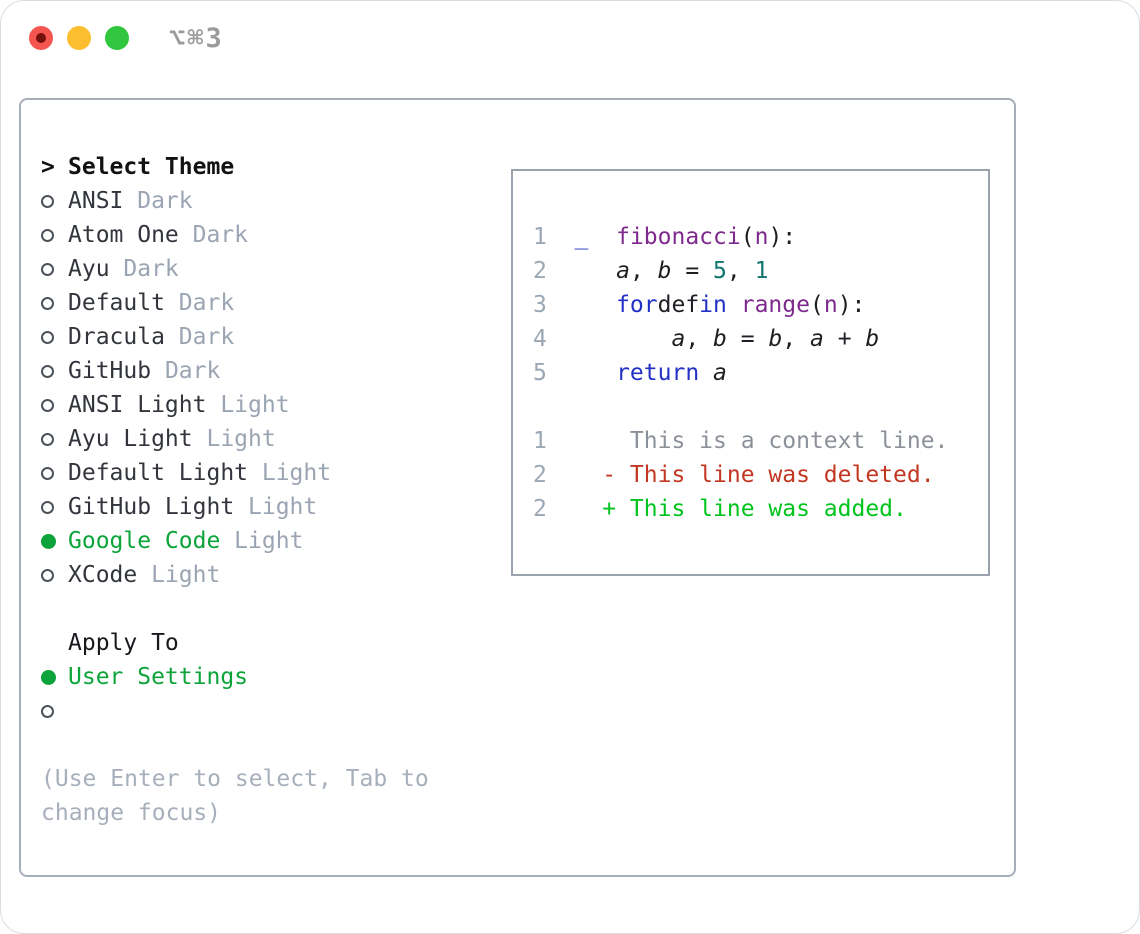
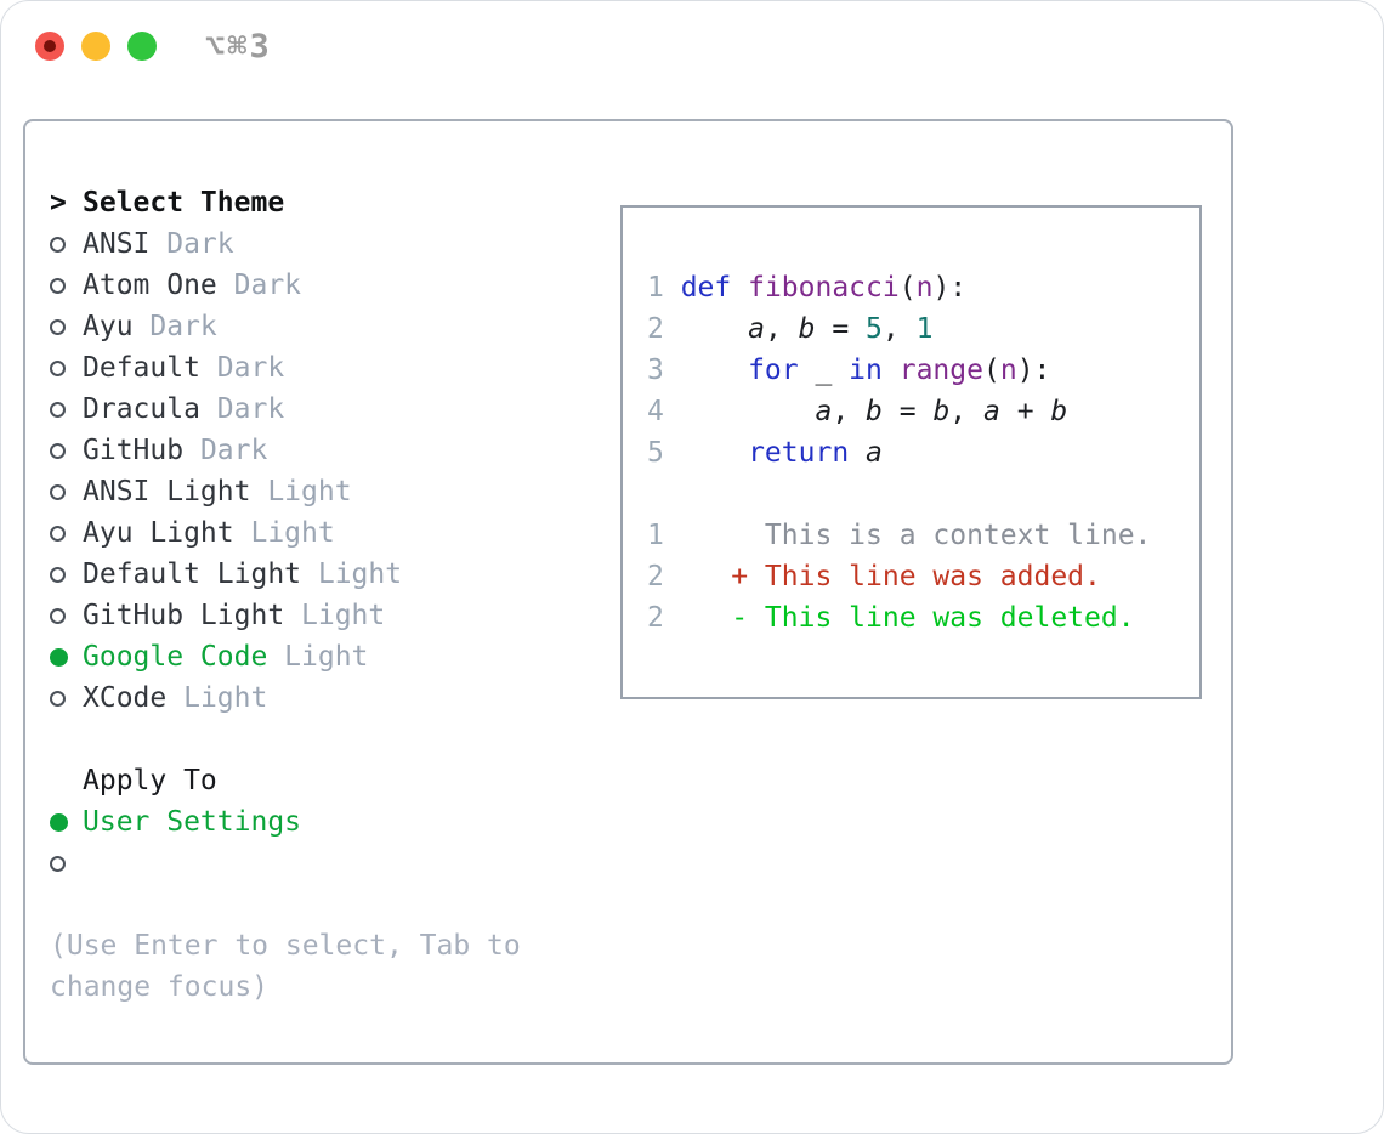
  ⌥⌘3
  >
  Select Theme
  ANSI
  Dark
  Atom One
  Dark
  Ayu
  Dark
  Default
  Dark
  Dracula
  Dark
  GitHub
  Dark
  ANSI Light
  Light
  Ayu Light
  Light
  Default Light
  Light
  GitHub Light
  Light
  Google Code
  Light
  XCode
  Light
  Apply To
  User Settings
  (Use Enter to select, Tab to change focus)
  1
- _ fibonacci(n):
+ def fibonacci(n):
  2
  a, b = 5, 1
  3
- fordefin range(n):
+ for _ in range(n):
  4
  a, b = b, a + b
  5
  return a
  1
  This is a context line.
  2
- - This line was deleted.
+ + This line was added.
  2
- + This line was added.
+ - This line was deleted.
